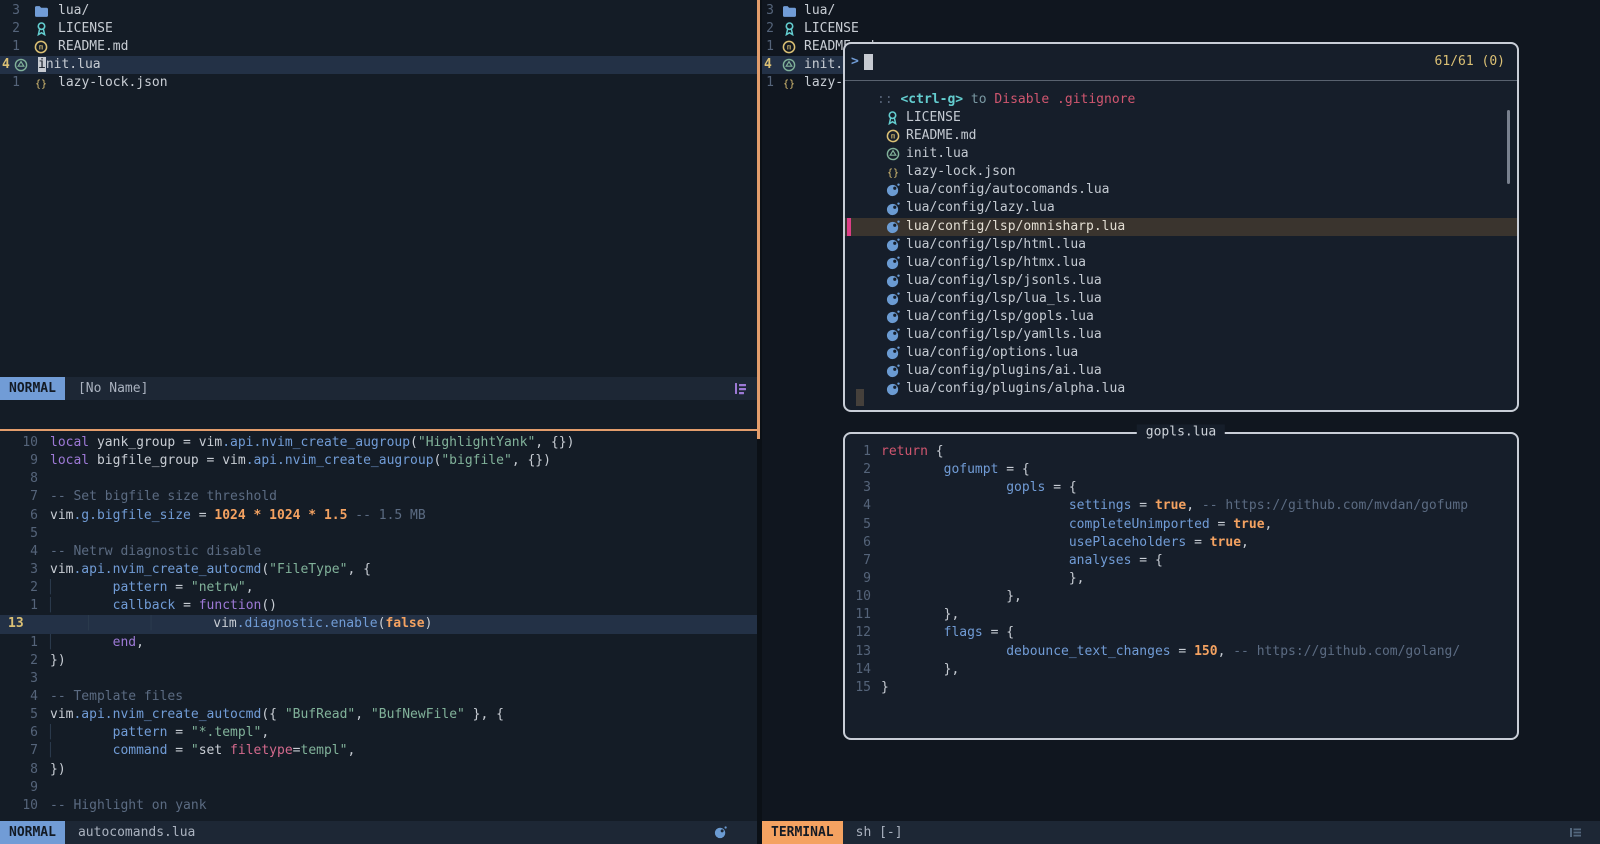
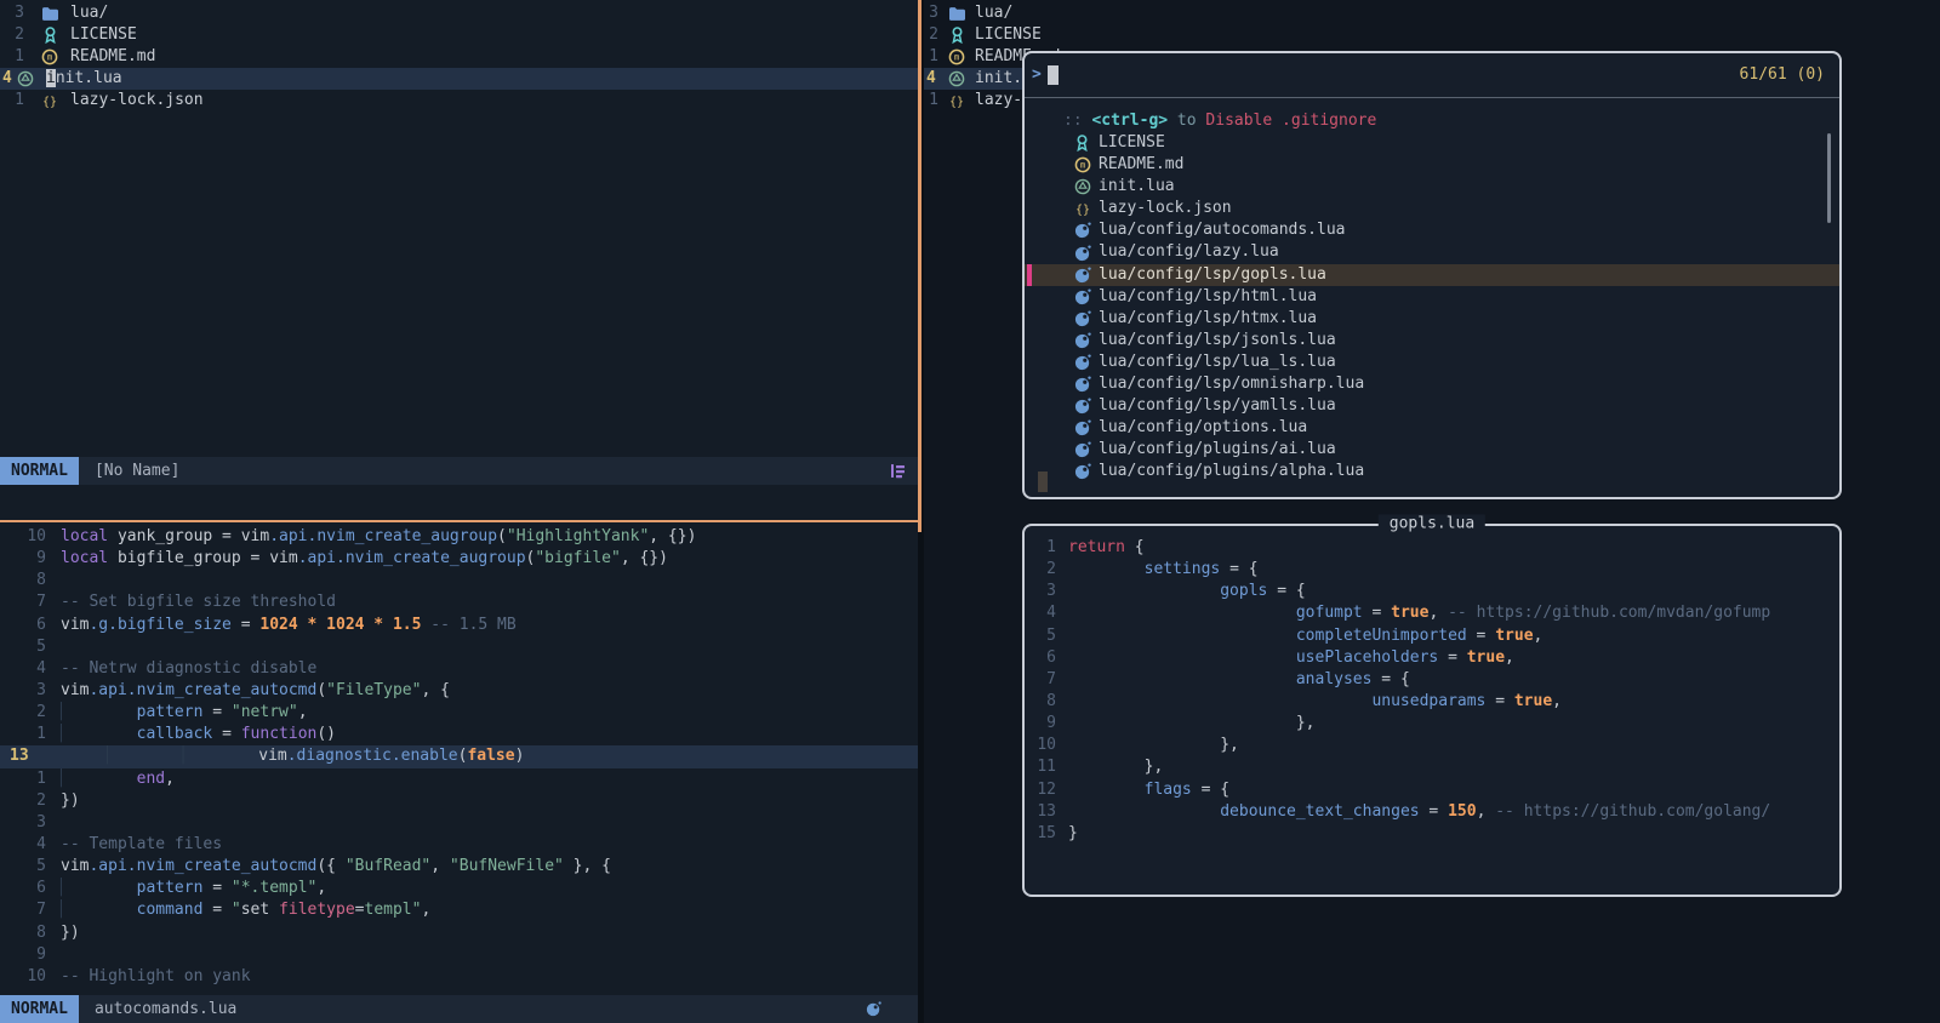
  3
  lua/
  2
  LICENSE
  1
  m
  README.md
  4
  init.lua
  1
  {}
  lazy-lock.json
  NORMAL
  [No Name]
  10 local yank_group = vim.api.nvim_create_augroup("HighlightYank", {})
  9 local bigfile_group = vim.api.nvim_create_augroup("bigfile", {})
  8
  7 -- Set bigfile size threshold
  6 vim.g.bigfile_size = 1024 * 1024 * 1.5 -- 1.5 MB
  5
  4 -- Netrw diagnostic disable
  3 vim.api.nvim_create_autocmd("FileType", {
  2 ▏ pattern = "netrw",
  1 ▏ callback = function()
  13
  vim.diagnostic.enable(false)
  1 ▏ end,
  2 })
  3
  4 -- Template files
  5 vim.api.nvim_create_autocmd({ "BufRead", "BufNewFile" }, {
  6 ▏ pattern = "*.templ",
  7 ▏ command = "set filetype=templ",
  8 })
  9
  10 -- Highlight on yank
  NORMAL
  autocomands.lua
  3
  lua/
  2
  LICENSE
  1
  m
  4
  1
  {}
- TERMINAL
- sh [-]
  >
  61/61 (0)
  :: <ctrl-g> to Disable .gitignore
  LICENSE
  m
  README.md
  init.lua
  {}
  lazy-lock.json
  lua/config/autocomands.lua
  lua/config/lazy.lua
- lua/config/lsp/omnisharp.lua
+ lua/config/lsp/gopls.lua
  lua/config/lsp/html.lua
  lua/config/lsp/htmx.lua
  lua/config/lsp/jsonls.lua
  lua/config/lsp/lua_ls.lua
- lua/config/lsp/gopls.lua
+ lua/config/lsp/omnisharp.lua
  lua/config/lsp/yamlls.lua
  lua/config/options.lua
  lua/config/plugins/ai.lua
  lua/config/plugins/alpha.lua
  gopls.lua
  1 return {
- 2 gofumpt = {
+ 2 settings = {
  3 gopls = {
- 4 settings = true, -- https://github.com/mvdan/gofump
+ 4 gofumpt = true, -- https://github.com/mvdan/gofump
  5 completeUnimported = true,
  6 usePlaceholders = true,
  7 analyses = {
+ 8 unusedparams = true,
  9 },
  10 },
  11 },
  12 flags = {
  13 debounce_text_changes = 150, -- https://github.com/golang/
- 14 },
  15 }
